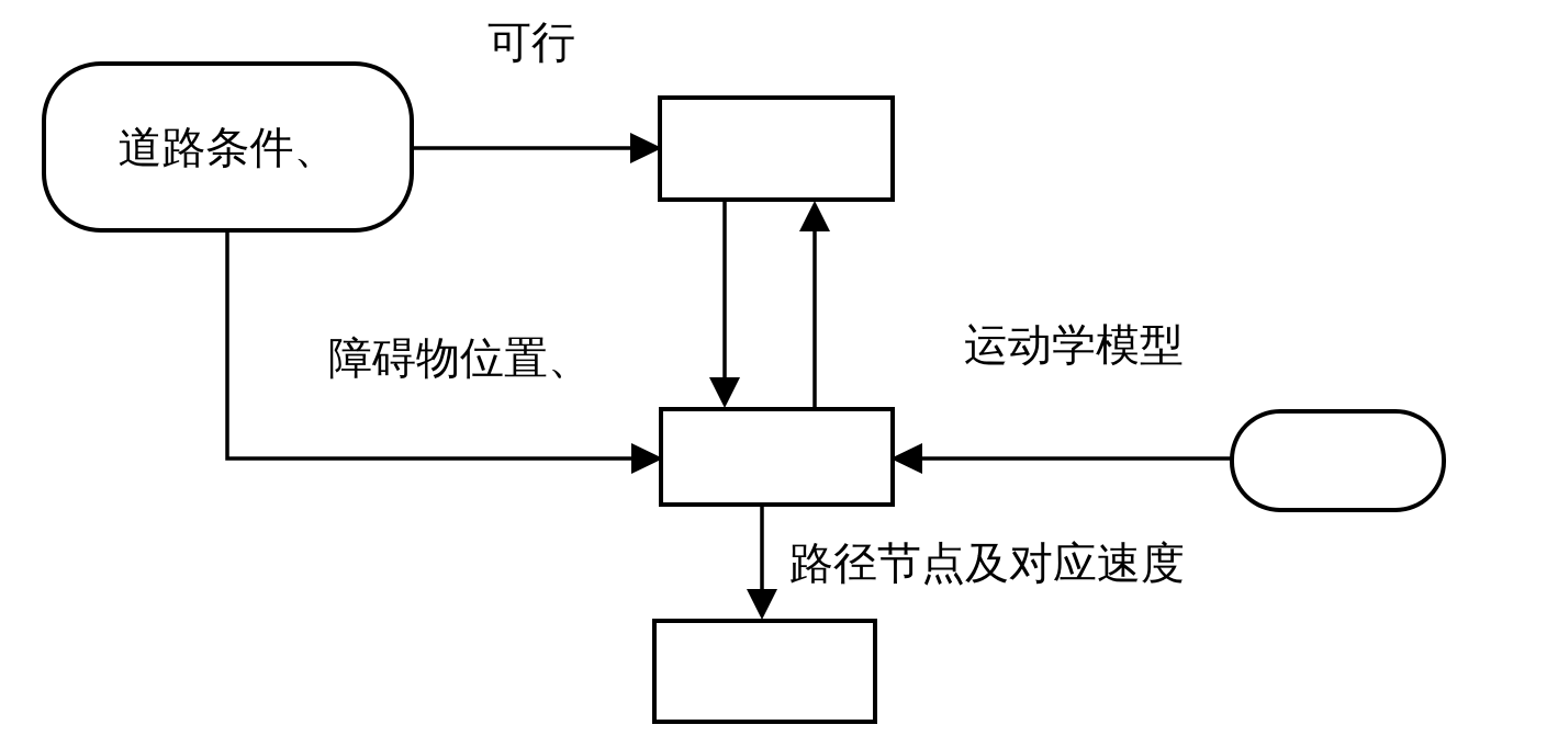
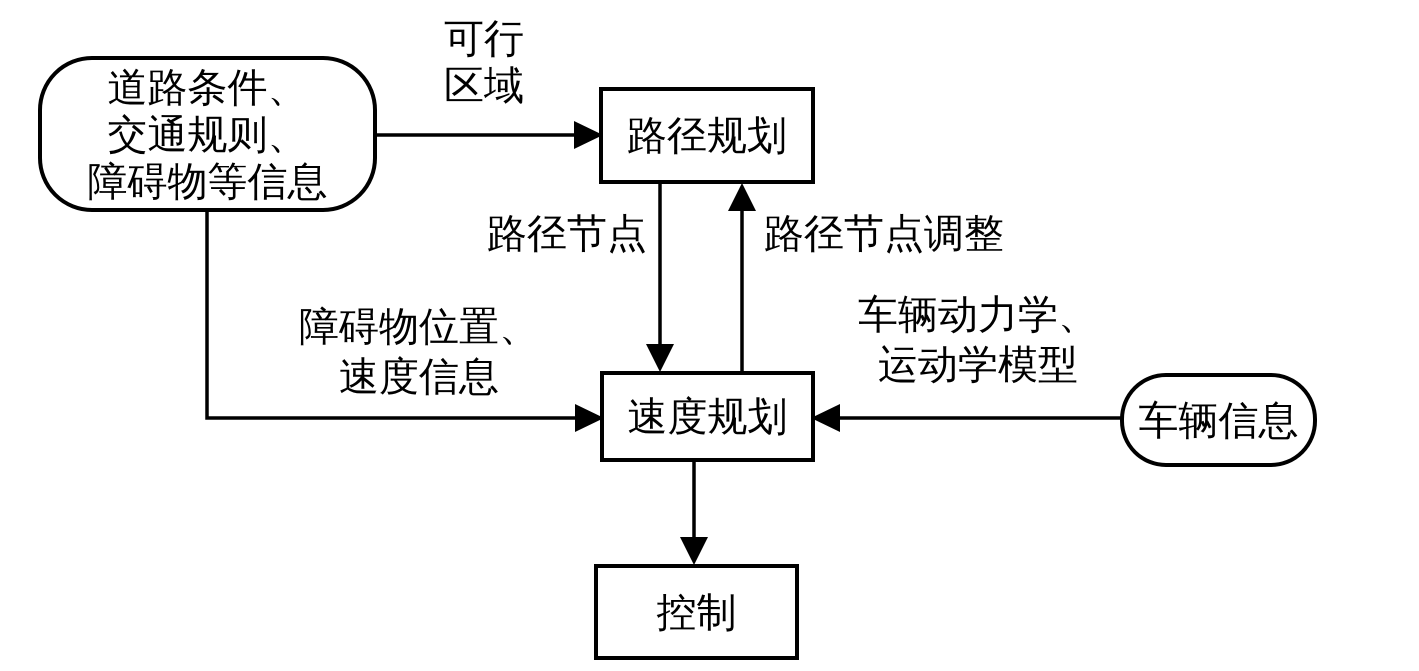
  道路条件、
+ 交通规则、
+ 障碍物等信息
+ 路径规划
+ 速度规划
+ 控制
+ 车辆信息
  可行
+ 区域
+ 路径节点
+ 路径节点调整
  障碍物位置、
+ 速度信息
+ 车辆动力学、
  运动学模型
- 路径节点及对应速度
